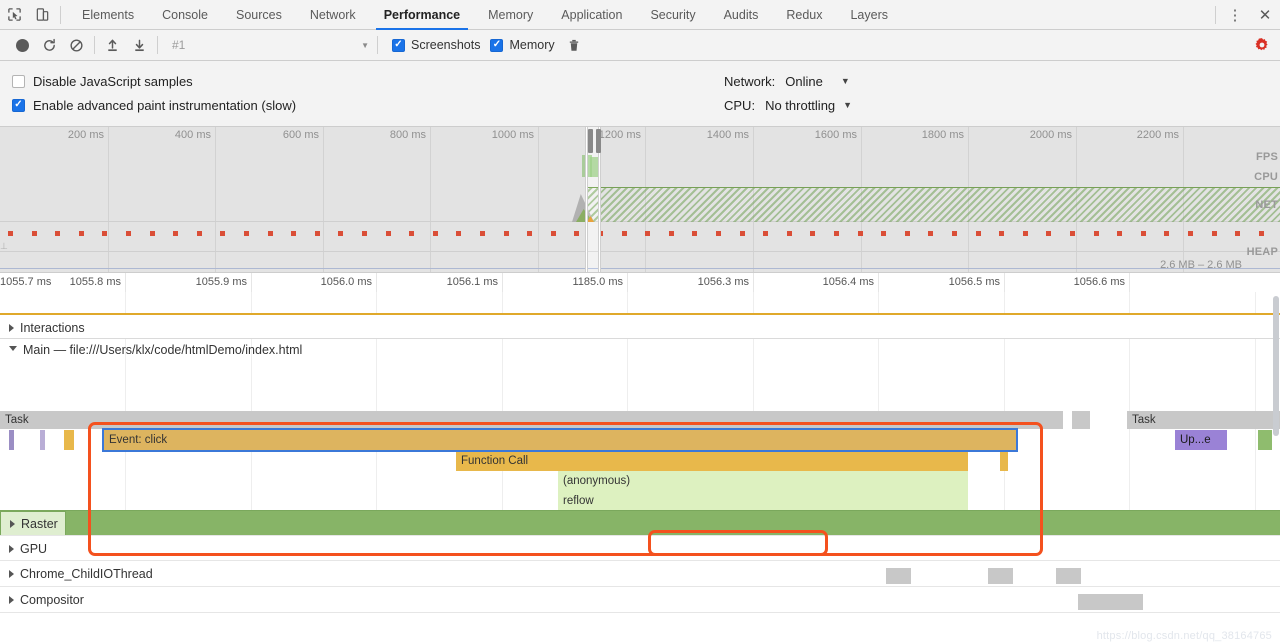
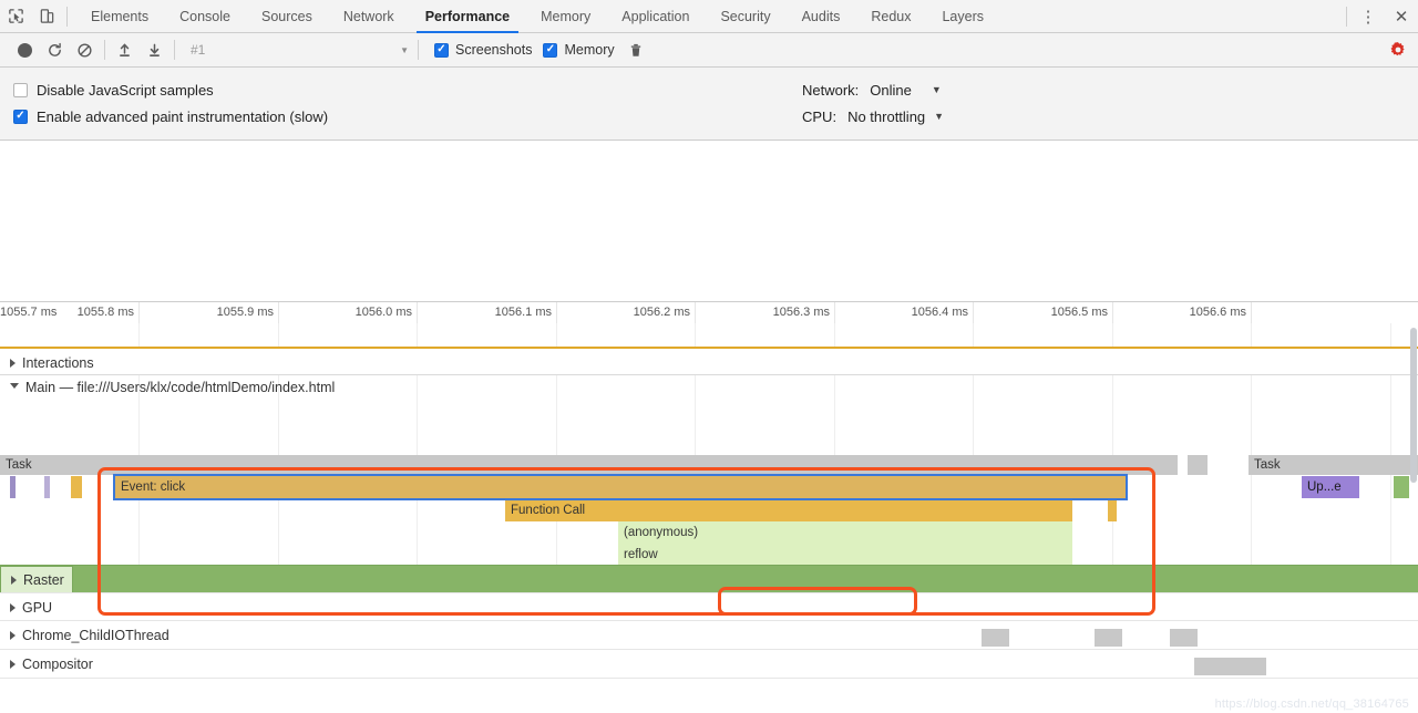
  Elements
  Console
  Sources
  Network
  Performance
  Memory
  Application
  Security
  Audits
  Redux
  Layers
  ⋮
  ✕
  #1
  ▼
  Screenshots
  Memory
  Disable JavaScript samples
  Enable advanced paint instrumentation (slow)
  Network:
  Online
  ▼
  CPU:
  No throttling
  ▼
- 200 ms
- 400 ms
- 600 ms
- 800 ms
- 1000 ms
- 1200 ms
- 1400 ms
- 1600 ms
- 1800 ms
- 2000 ms
- 2200 ms
- ⊥
- 2.6 MB – 2.6 MB
- FPS
- CPU
- NET
- HEAP
  1055.7 ms
  1055.8 ms
  1055.9 ms
  1056.0 ms
  1056.1 ms
- 1185.0 ms
+ 1056.2 ms
  1056.3 ms
  1056.4 ms
  1056.5 ms
  1056.6 ms
  Interactions
  Main — file:///Users/klx/code/htmlDemo/index.html
  Task
  Task
  Event: click
  Function Call
  (anonymous)
  reflow
  Up...e
  Raster
  GPU
  Chrome_ChildIOThread
  Compositor
  https://blog.csdn.net/qq_38164765
